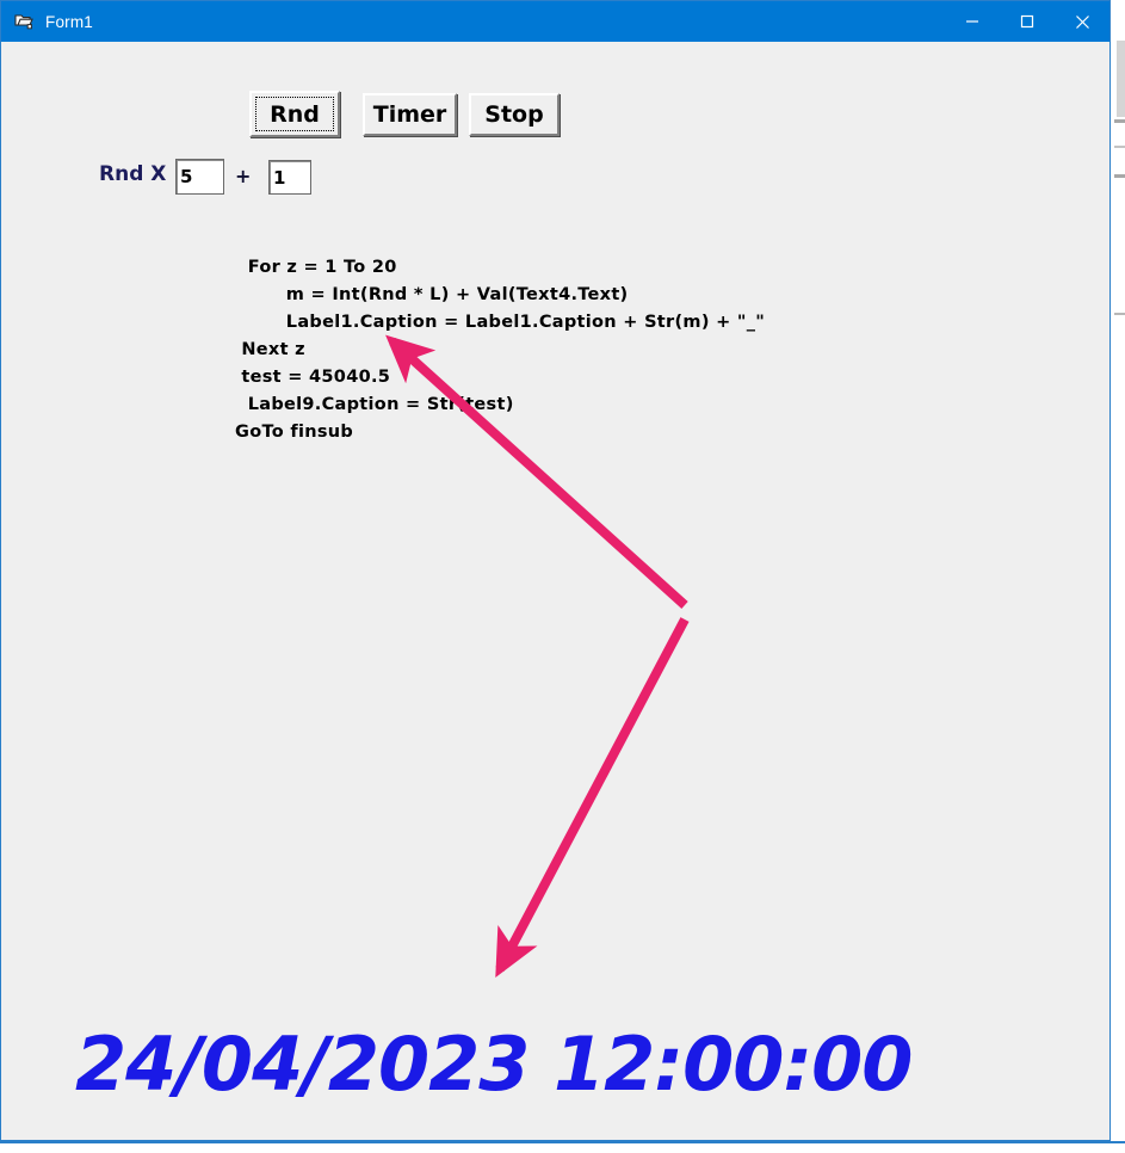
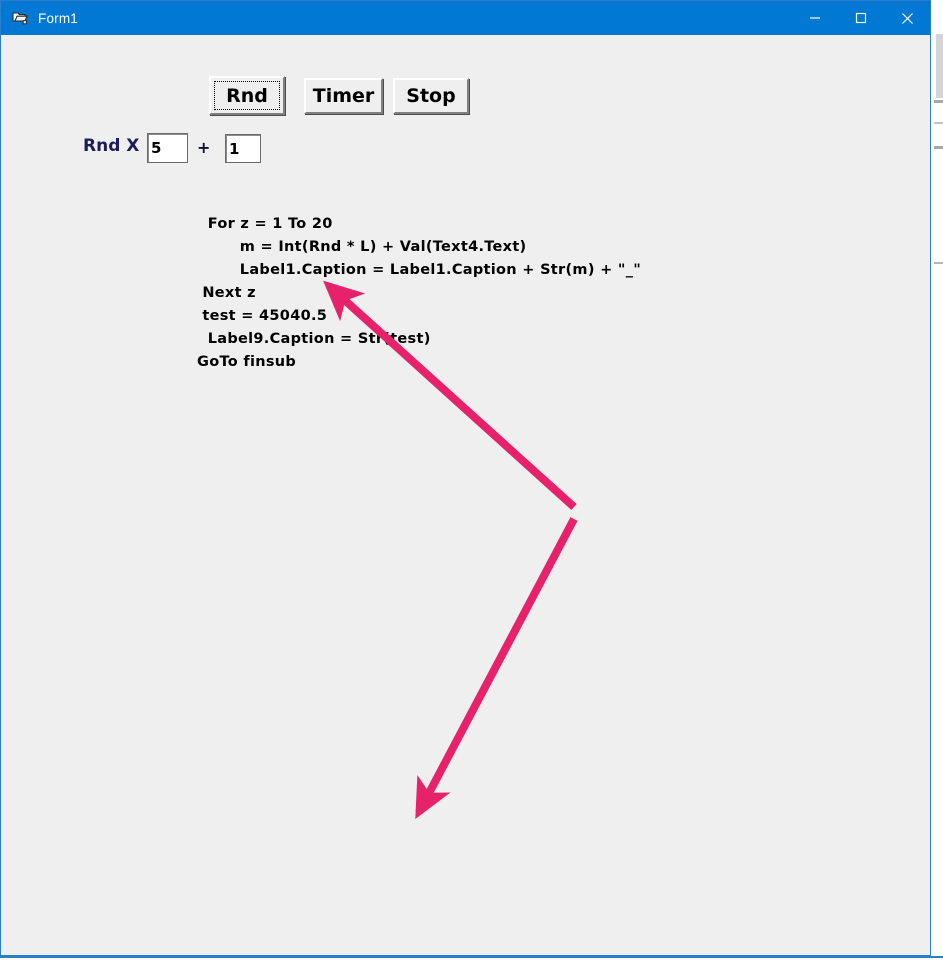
  Form1
  Rnd
  Timer
  Stop
  Rnd X
  5
  +
  1
  For z = 1 To 20
  m = Int(Rnd * L) + Val(Text4.Text)
  Label1.Caption = Label1.Caption + Str(m) + "_"
  Next z
  test = 45040.5
  Label9.Caption = Strtest)
  GoTo finsub
- 24/04/2023 12:00:00
